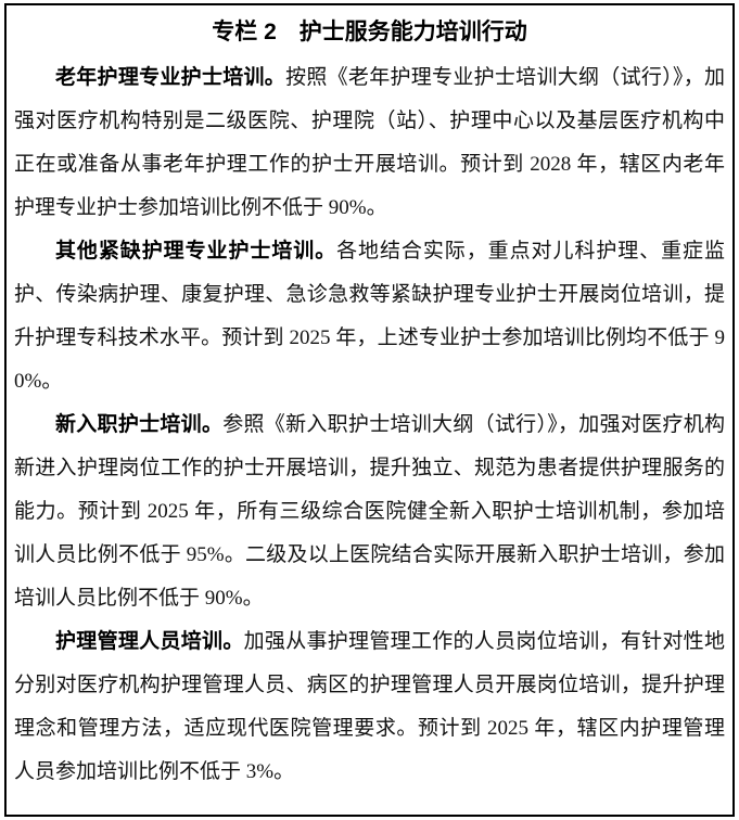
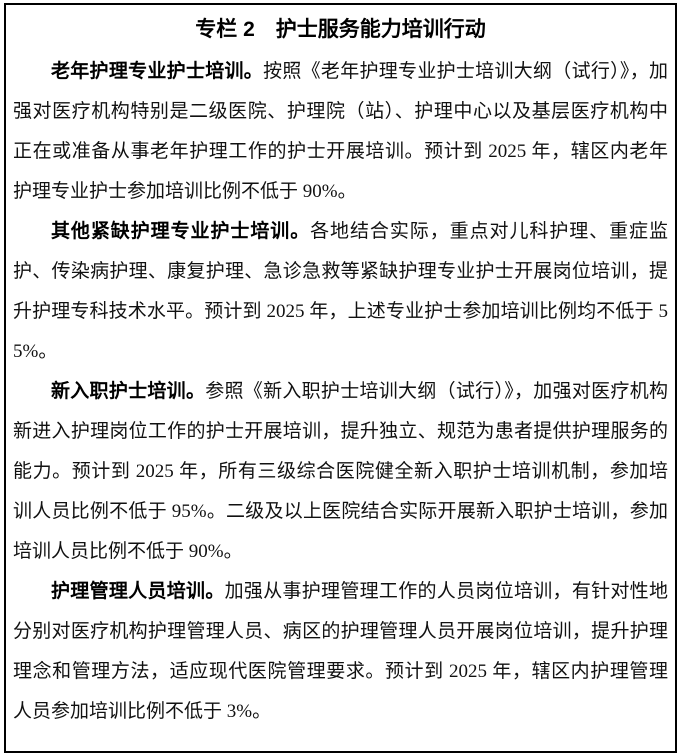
  专栏 2 护士服务能力培训行动
- 老年护理专业护士培训。按照《老年护理专业护士培训大纲（试行）》，加强对医疗机构特别是二级医院、护理院（站）、护理中心以及基层医疗机构中正在或准备从事老年护理工作的护士开展培训。预计到 2028 年，辖区内老年护理专业护士参加培训比例不低于 90%。
+ 老年护理专业护士培训。按照《老年护理专业护士培训大纲（试行）》，加强对医疗机构特别是二级医院、护理院（站）、护理中心以及基层医疗机构中正在或准备从事老年护理工作的护士开展培训。预计到 2025 年，辖区内老年护理专业护士参加培训比例不低于 90%。
- 其他紧缺护理专业护士培训。各地结合实际，重点对儿科护理、重症监护、传染病护理、康复护理、急诊急救等紧缺护理专业护士开展岗位培训，提升护理专科技术水平。预计到 2025 年，上述专业护士参加培训比例均不低于 90%。
+ 其他紧缺护理专业护士培训。各地结合实际，重点对儿科护理、重症监护、传染病护理、康复护理、急诊急救等紧缺护理专业护士开展岗位培训，提升护理专科技术水平。预计到 2025 年，上述专业护士参加培训比例均不低于 55%。
  新入职护士培训。参照《新入职护士培训大纲（试行）》，加强对医疗机构新进入护理岗位工作的护士开展培训，提升独立、规范为患者提供护理服务的能力。预计到 2025 年，所有三级综合医院健全新入职护士培训机制，参加培训人员比例不低于 95%。二级及以上医院结合实际开展新入职护士培训，参加培训人员比例不低于 90%。
  护理管理人员培训。加强从事护理管理工作的人员岗位培训，有针对性地分别对医疗机构护理管理人员、病区的护理管理人员开展岗位培训，提升护理理念和管理方法，适应现代医院管理要求。预计到 2025 年，辖区内护理管理人员参加培训比例不低于 3%。
